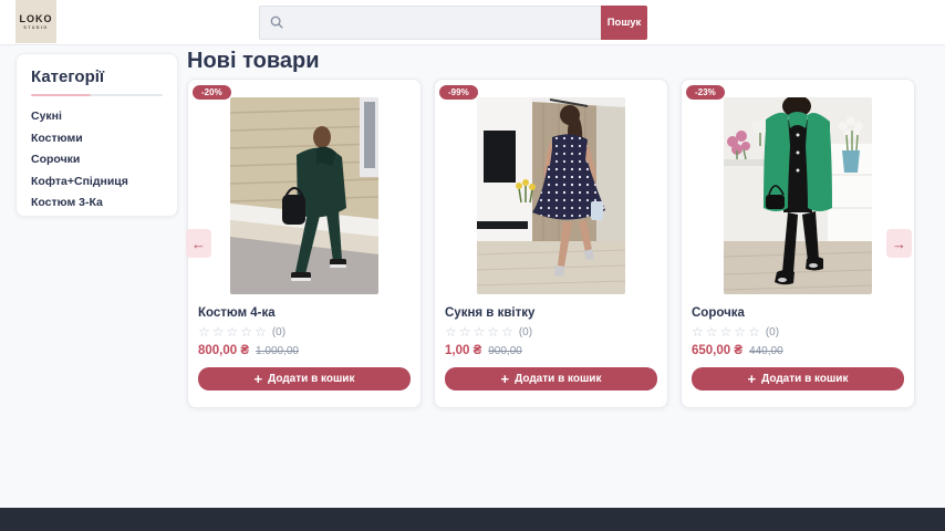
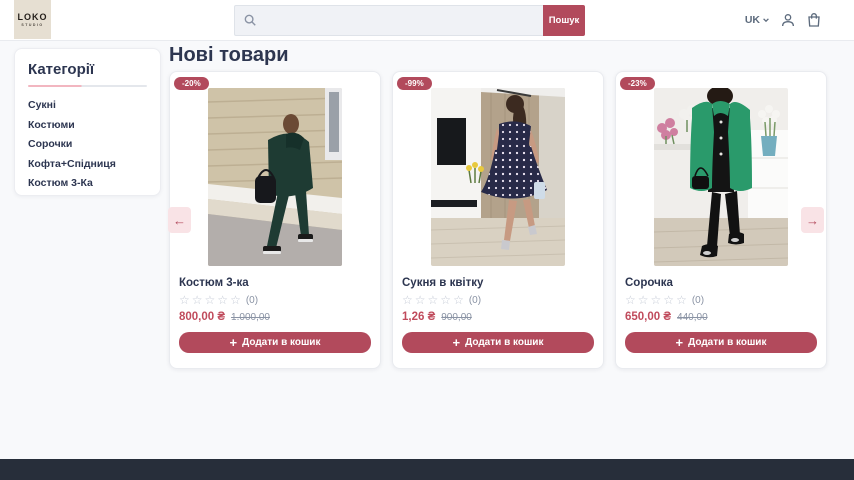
  LOKO
  Пошук
+ UK
  Категорії
  Сукні
  Костюми
  Сорочки
  Кофта+Спідниця
  Костюм 3-Ка
  Нові товари
  -20%
- Костюм 4-ка
+ Костюм 3-ка
  ☆
  ☆
  ☆
  ☆
  ☆
  (0)
  800,00 ₴
  1.000,00
  +
  Додати в кошик
  -99%
  Сукня в квітку
  ☆
  ☆
  ☆
  ☆
  ☆
  (0)
- 1,00 ₴
+ 1,26 ₴
  900,00
  +
  Додати в кошик
  -23%
  Сорочка
  ☆
  ☆
  ☆
  ☆
  ☆
  (0)
  650,00 ₴
  440,00
  +
  Додати в кошик
  ←
  →
